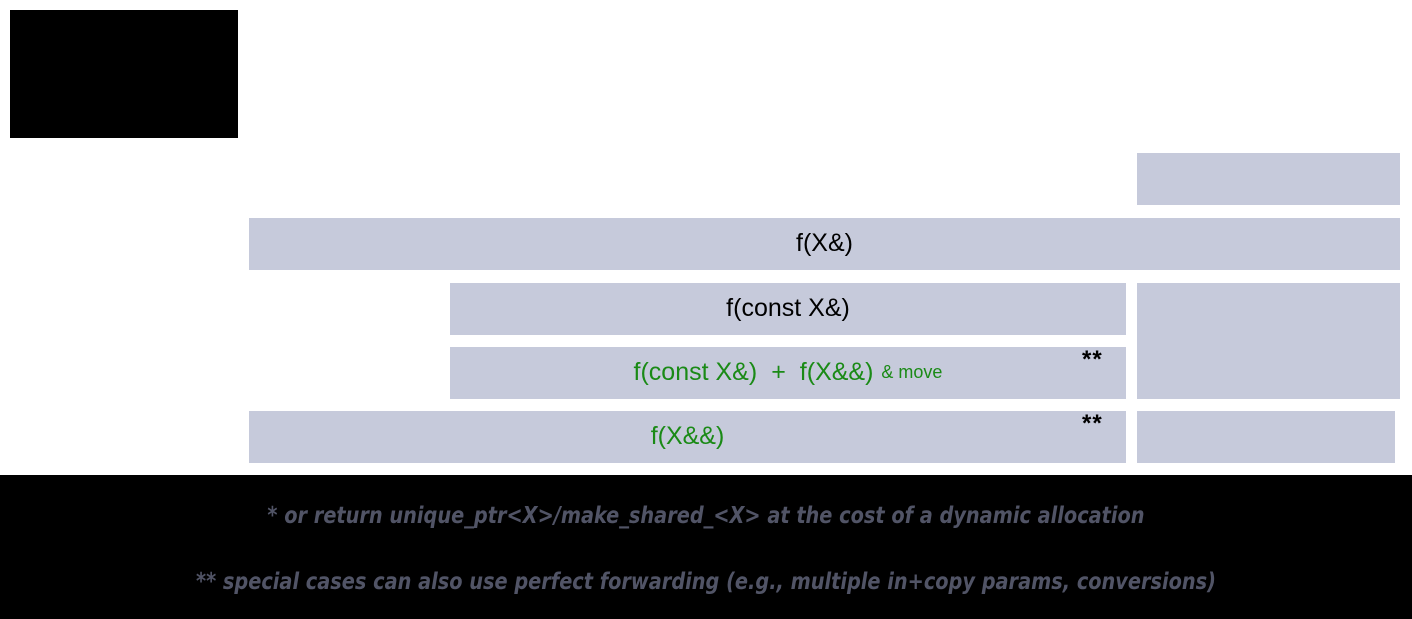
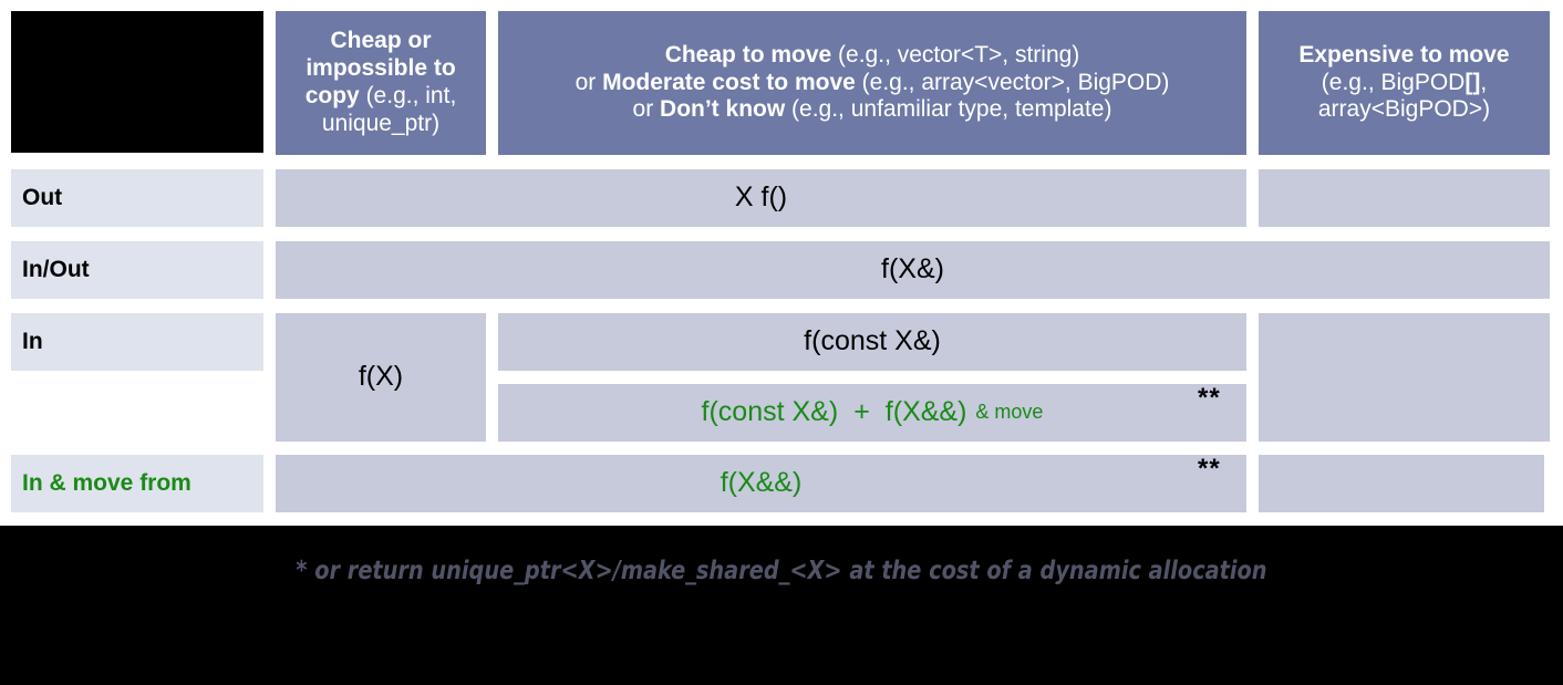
+ Cheap or impossible to copy (e.g., int, unique_ptr)
+ Cheap to move (e.g., vector<T>, string)
+ or Moderate cost to move (e.g., array<vector>, BigPOD)
+ or Don’t know (e.g., unfamiliar type, template)
+ Expensive to move
+ (e.g., BigPOD[],
+ array<BigPOD>)
+ Out
+ In/Out
+ In
+ In & move from
+ X f()
  f(X&)
+ f(X)
  f(const X&)
  f(const X&)
  +
  f(X&&)
  & move
  **
  f(X&&)
  **
  * or return unique_ptr<X>/make_shared_<X> at the cost of a dynamic allocation
- ** special cases can also use perfect forwarding (e.g., multiple in+copy params, conversions)
